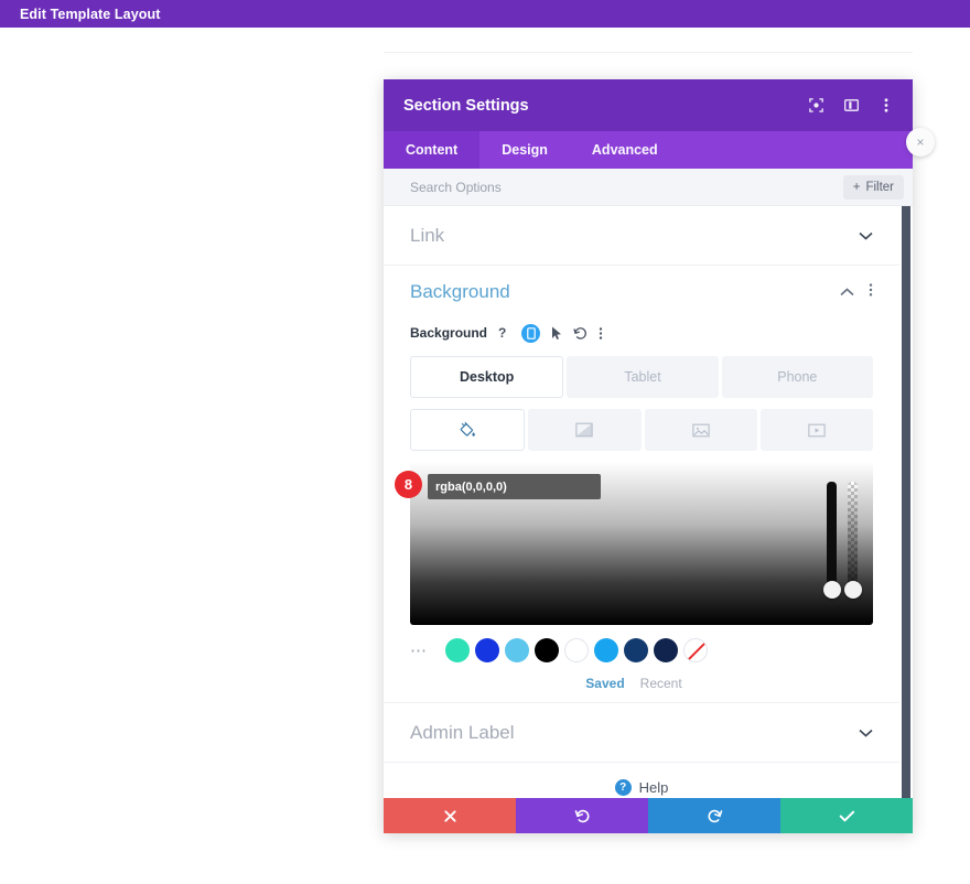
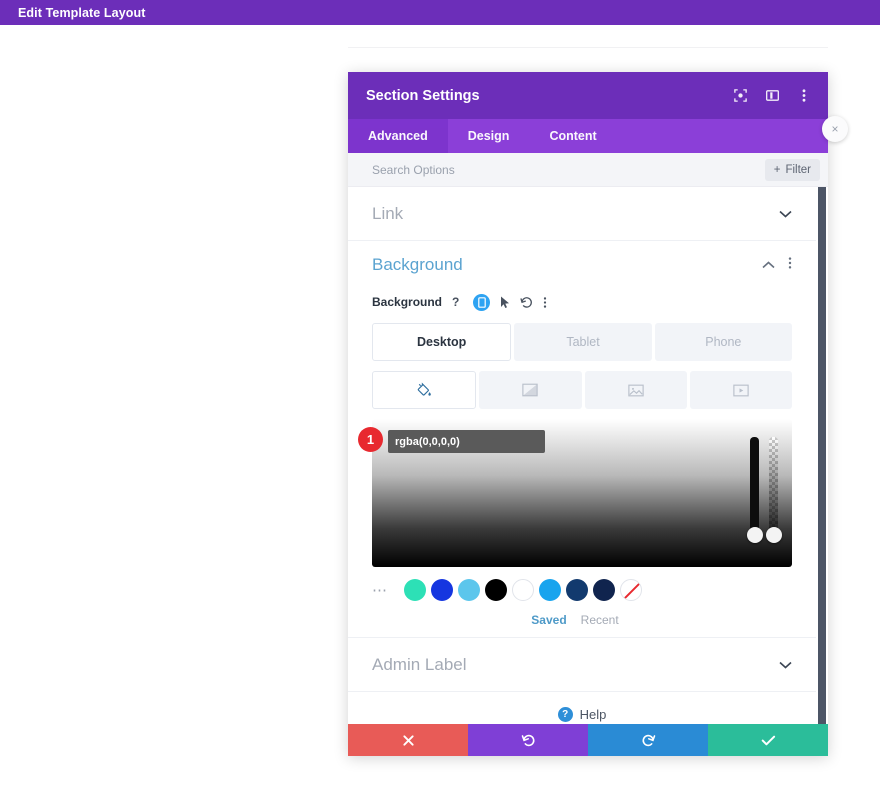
  Edit Template Layout
  Section Settings
- Content
+ Advanced
  Design
- Advanced
+ Content
  Search Options
  +
  Filter
  Link
  Background
  Background
  ?
  Desktop
  Tablet
  Phone
- 8
+ 1
  rgba(0,0,0,0)
  ⋯
  Saved
  Recent
  Admin Label
  ?
  Help
  ×
